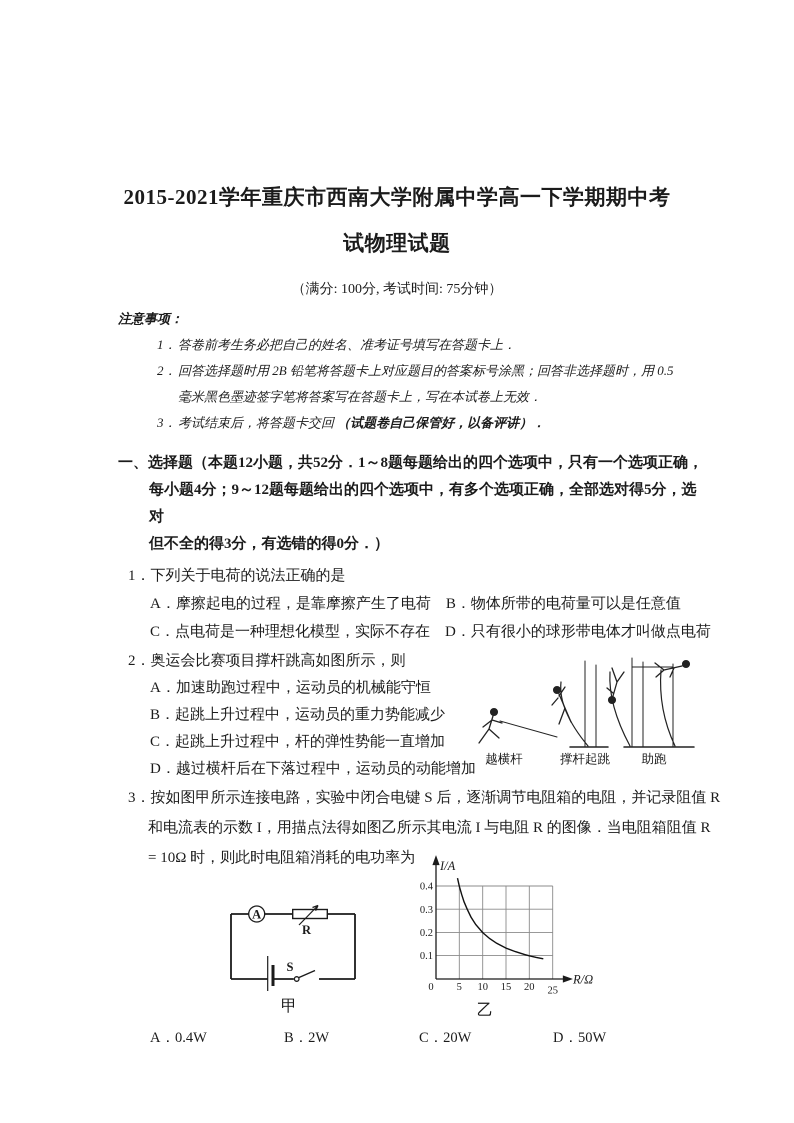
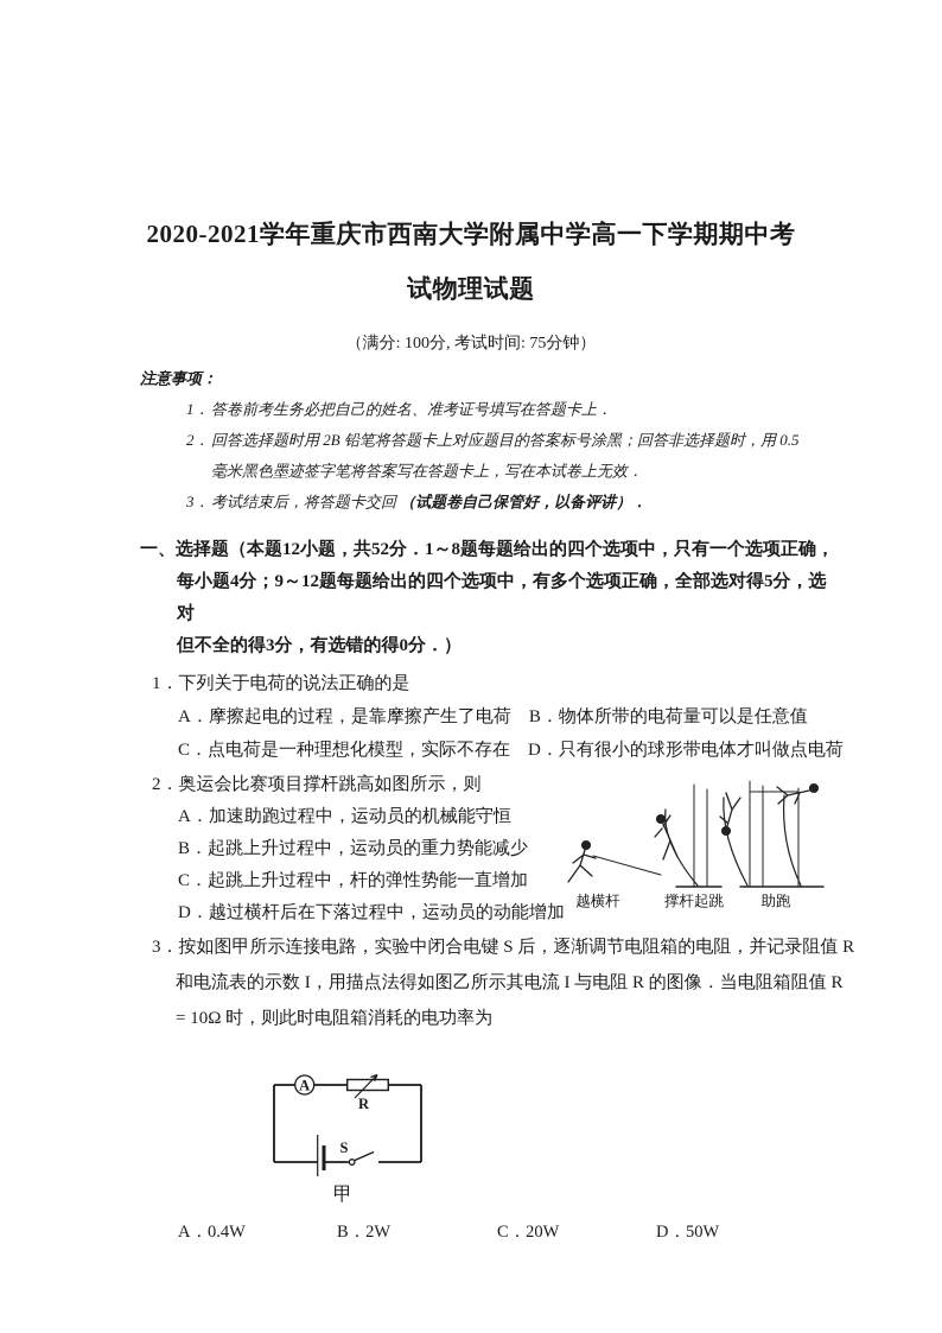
- 2015-2021学年重庆市西南大学附属中学高一下学期期中考
+ 2020-2021学年重庆市西南大学附属中学高一下学期期中考
  试物理试题
  （满分: 100分, 考试时间: 75分钟）
  注意事项：
  1．答卷前考生务必把自己的姓名、准考证号填写在答题卡上．
  2．回答选择题时用 2B 铅笔将答题卡上对应题目的答案标号涂黑；回答非选择题时，用 0.5
  毫米黑色墨迹签字笔将答案写在答题卡上，写在本试卷上无效．
  3．考试结束后，将答题卡交回 （试题卷自己保管好，以备评讲）．
  一、选择题（本题12小题，共52分．1～8题每题给出的四个选项中，只有一个选项正确，
  每小题4分；9～12题每题给出的四个选项中，有多个选项正确，全部选对得5分，选对
  但不全的得3分，有选错的得0分．）
  1．
  下列关于电荷的说法正确的是
  A．摩擦起电的过程，是靠摩擦产生了电荷 B．物体所带的电荷量可以是任意值
  C．点电荷是一种理想化模型，实际不存在 D．只有很小的球形带电体才叫做点电荷
  2．
  奥运会比赛项目撑杆跳高如图所示，则
  A．加速助跑过程中，运动员的机械能守恒
  B．起跳上升过程中，运动员的重力势能减少
  C．起跳上升过程中，杆的弹性势能一直增加
  D．越过横杆后在下落过程中，运动员的动能增加
  越横杆
  撑杆起跳
  助跑
  3．
  按如图甲所示连接电路，实验中闭合电键 S 后，逐渐调节电阻箱的电阻，并记录阻值 R
  和电流表的示数 I，用描点法得如图乙所示其电流 I 与电阻 R 的图像．当电阻箱阻值 R
  = 10Ω 时，则此时电阻箱消耗的电功率为
  A
  R
  S
  甲
- I/A
- R/Ω
- 0.1
- 0.2
- 0.3
- 0.4
- 0
- 5
- 10
- 15
- 20
- 25
- 乙
  A．0.4W
  B．2W
  C．20W
  D．50W
